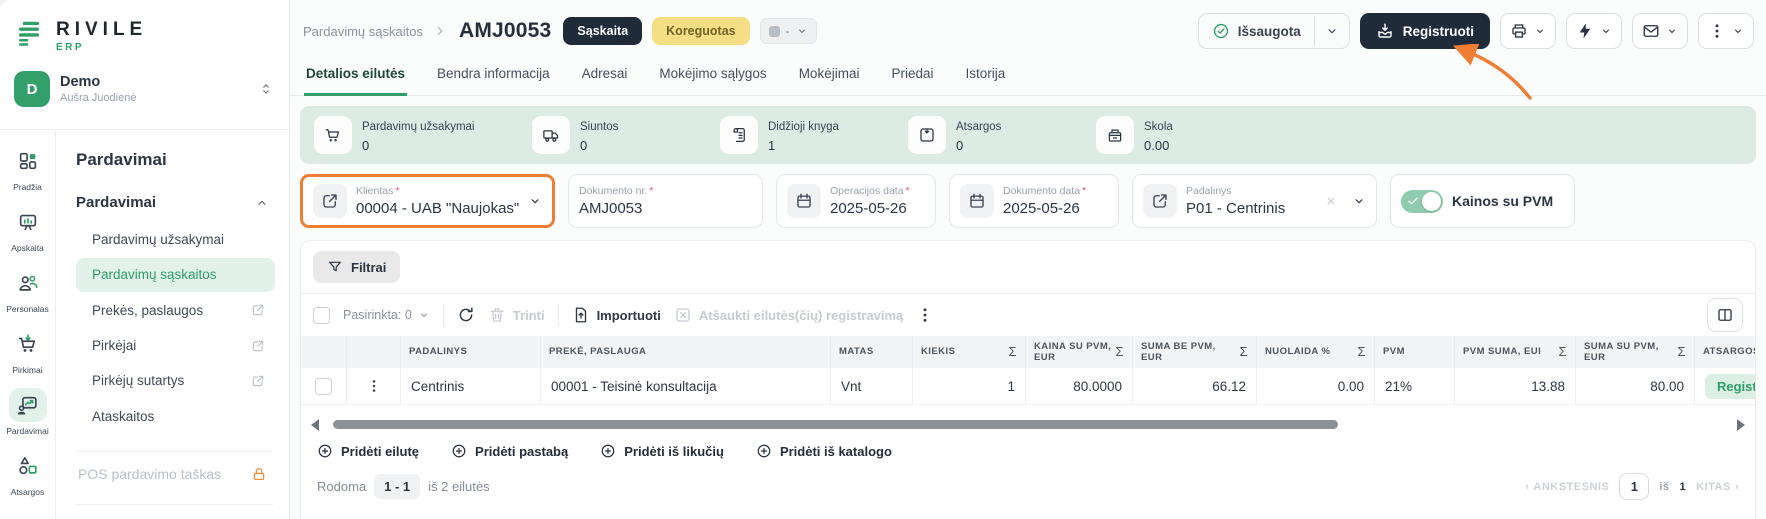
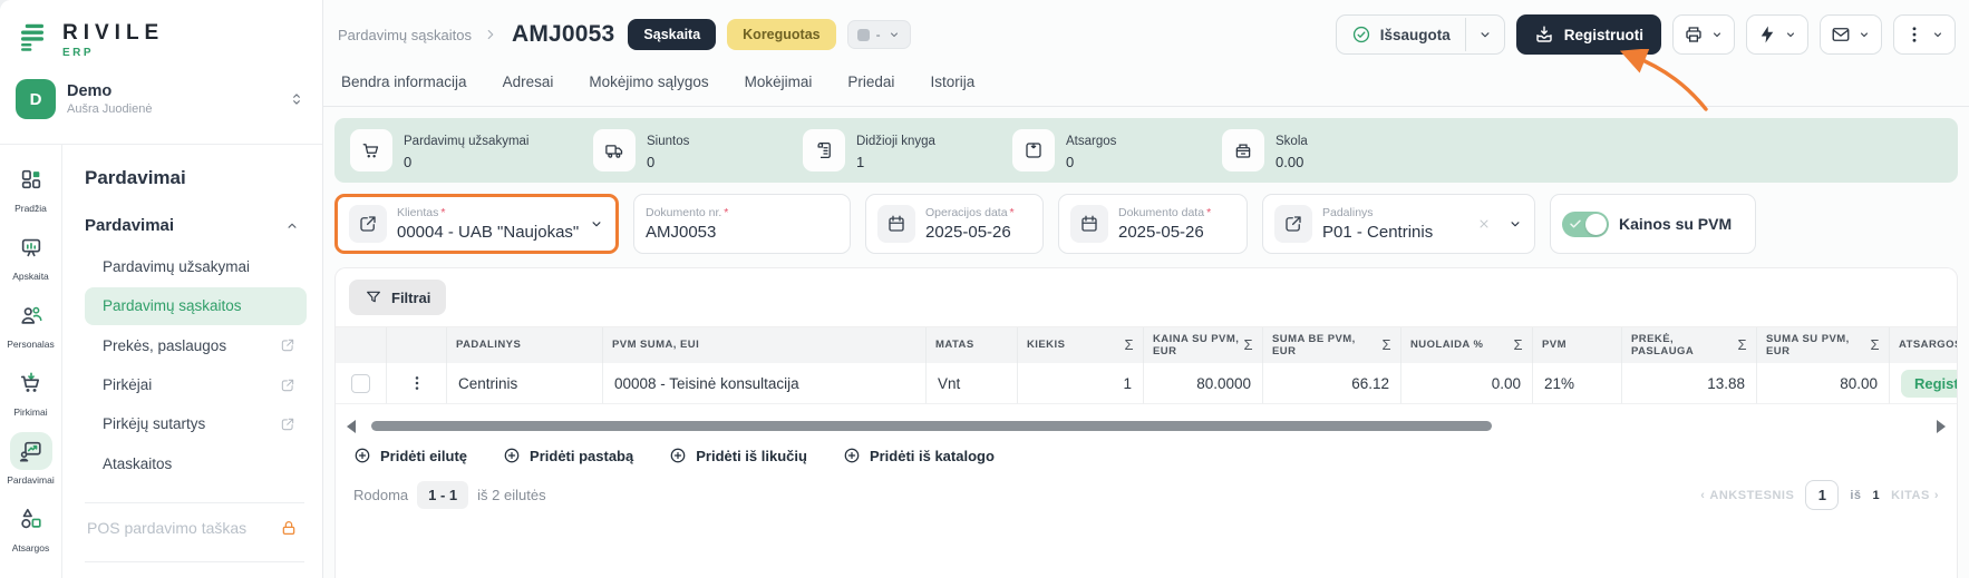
  RIVILE
  ERP
  D
  Demo
  Aušra Juodienė
  Pradžia
  Apskaita
  Personalas
  Pirkimai
  Pardavimai
  Atsargos
  Pardavimai
  Pardavimai
  Pardavimų užsakymai
  Pardavimų sąskaitos
  Prekės, paslaugos
  Pirkėjai
  Pirkėjų sutartys
  Ataskaitos
  POS pardavimo taškas
  Pardavimų sąskaitos
  AMJ0053
  Sąskaita
  Koreguotas
  -
  Išsaugota
  Registruoti
- Detalios eilutės
  Bendra informacija
  Adresai
  Mokėjimo sąlygos
  Mokėjimai
  Priedai
  Istorija
  Pardavimų užsakymai
  0
  Siuntos
  0
  Didžioji knyga
  1
  Atsargos
  0
  Skola
  0.00
  Klientas *
  00004 - UAB "Naujokas"
  Dokumento nr. *
  AMJ0053
  Operacijos data *
  2025-05-26
  Dokumento data *
  2025-05-26
  Padalinys
  P01 - Centrinis
  Kainos su PVM
  Filtrai
- Pasirinkta: 0
- Trinti
- Importuoti
- Atšaukti eilutės(čių) registravimą
  PADALINYS
- PREKĖ, PASLAUGA
+ PVM SUMA, EUI
  MATAS
  KIEKIS
  Σ
  KAINA SU PVM, EUR
  Σ
  SUMA BE PVM, EUR
  Σ
  NUOLAIDA %
  Σ
  PVM
- PVM SUMA, EUI
+ PREKĖ, PASLAUGA
  Σ
  SUMA SU PVM, EUR
  Σ
  ATSARGO
  Centrinis
- 00001 - Teisinė konsultacija
+ 00008 - Teisinė konsultacija
  Vnt
  1
  80.0000
  66.12
  0.00
  21%
  13.88
  80.00
  Pridėti eilutę
  Pridėti pastabą
  Pridėti iš likučių
  Pridėti iš katalogo
  Rodoma
  1 - 1
  iš 2 eilutės
  ‹
  ANKSTESNIS
  1
  iš
  1
  KITAS
  ›
